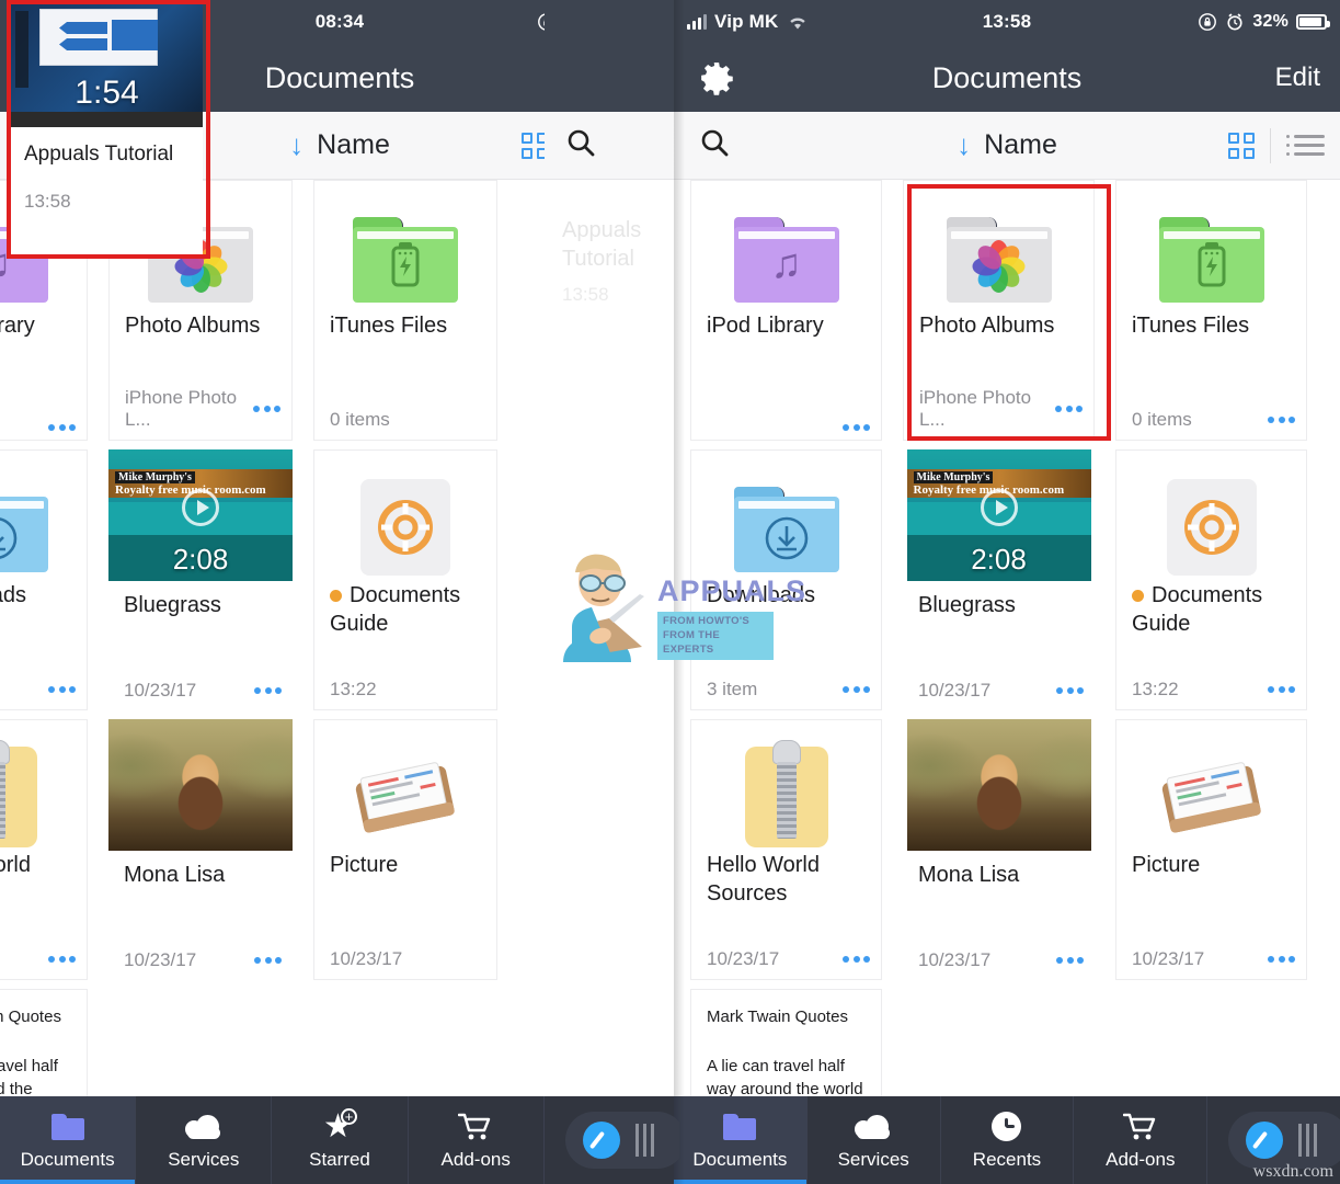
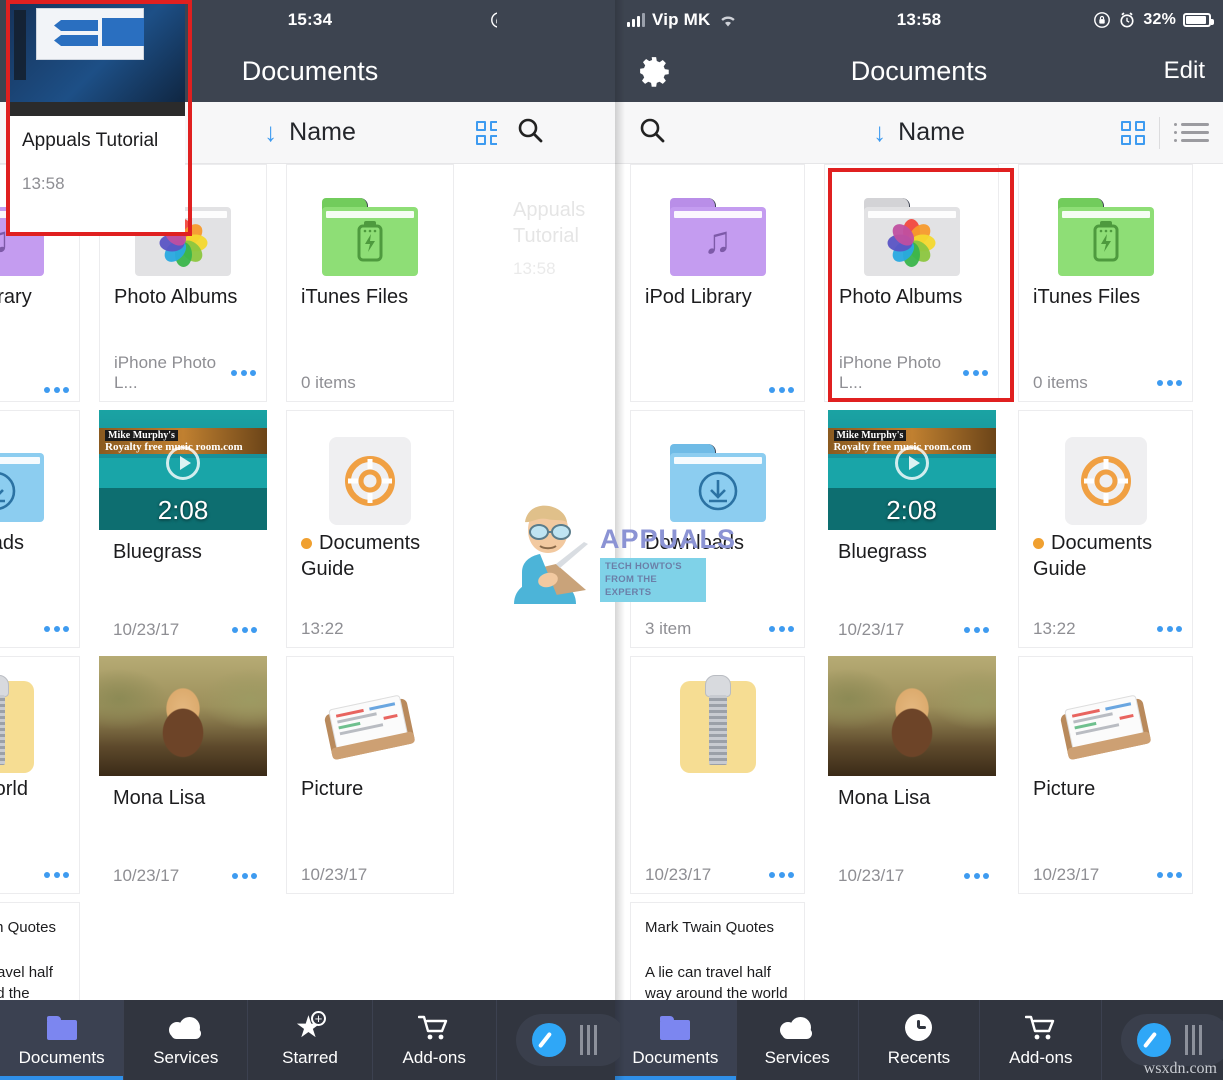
- 08:34
+ 15:34
  Documents
  ↓
  Name
  Photo Albums
  iPhone Photo L...
  iTunes Files
  0 items
  Mike Murphy's
  Royalty free music room.com
  2:08
  Bluegrass
  10/23/17
  Documents Guide
  13:22
  Mona Lisa
  10/23/17
  Picture
  10/23/17
  Documents
  Services
  ★
  +
  Starred
  Add-ons
  Appuals Tutorial
  Vip MK
  13:58
  32%
  Documents
  Edit
  ↓
  Name
  ♫
  iPod Library
  Photo Albums
  iPhone Photo L...
  iTunes Files
  0 items
  Downloads
  3 item
  Mike Murphy's
  Royalty free music room.com
  2:08
  Bluegrass
  10/23/17
  Documents Guide
  13:22
- Hello World Sources
  10/23/17
  Mona Lisa
  10/23/17
  Picture
  10/23/17
  Mark Twain Quotes
  Documents
  Services
  Recents
  Add-ons
  wsxdn.com
- 1:54
  Appuals Tutorial
  13:58
  APPUALS
- FROM HOWTO'S FROM THE EXPERTS
+ TECH HOWTO'S FROM THE EXPERTS
